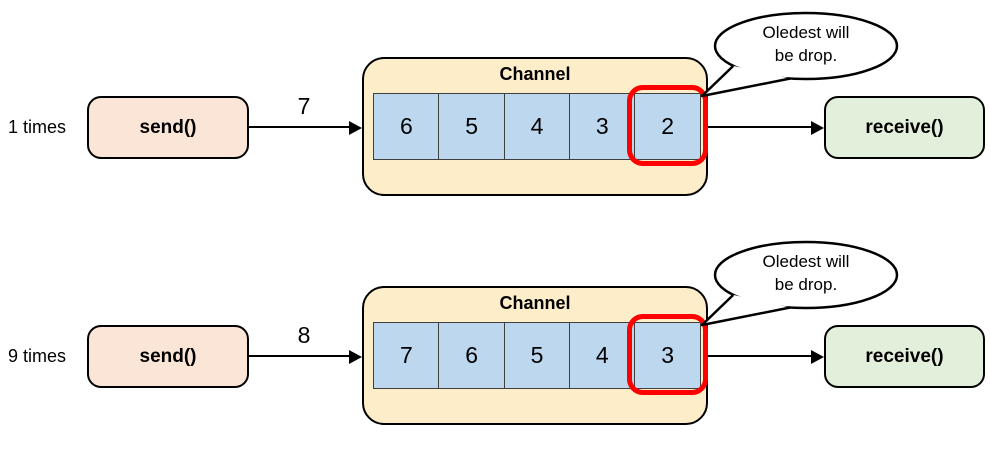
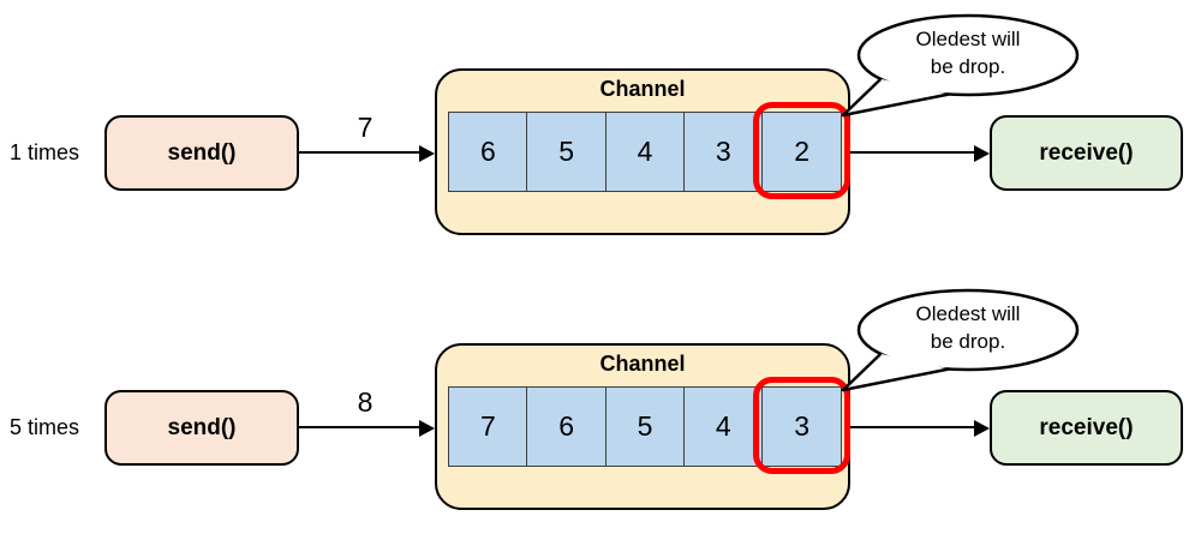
  1 times
  send()
  7
  Channel
  6
  5
  4
  3
  2
  receive()
  Oledest will
  be drop.
- 9 times
+ 5 times
  send()
  8
  Channel
  7
  6
  5
  4
  3
  receive()
  Oledest will
  be drop.
